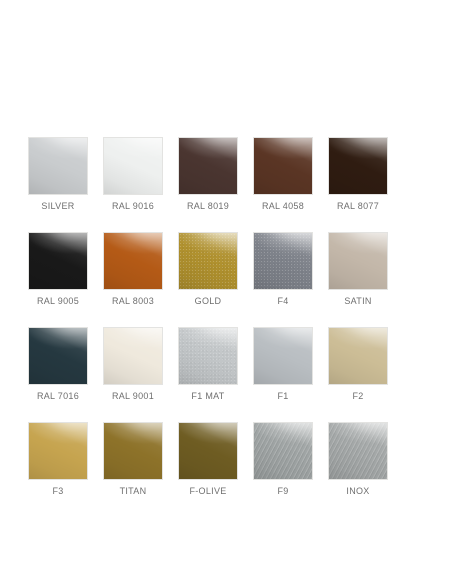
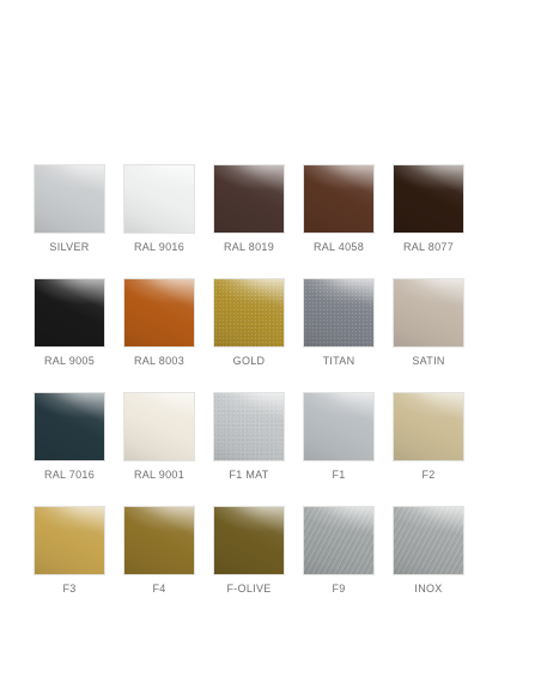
  SILVER
  RAL 9016
  RAL 8019
  RAL 4058
  RAL 8077
  RAL 9005
  RAL 8003
  GOLD
- F4
+ TITAN
  SATIN
  RAL 7016
  RAL 9001
  F1 MAT
  F1
  F2
  F3
- TITAN
+ F4
  F-OLIVE
  F9
  INOX
